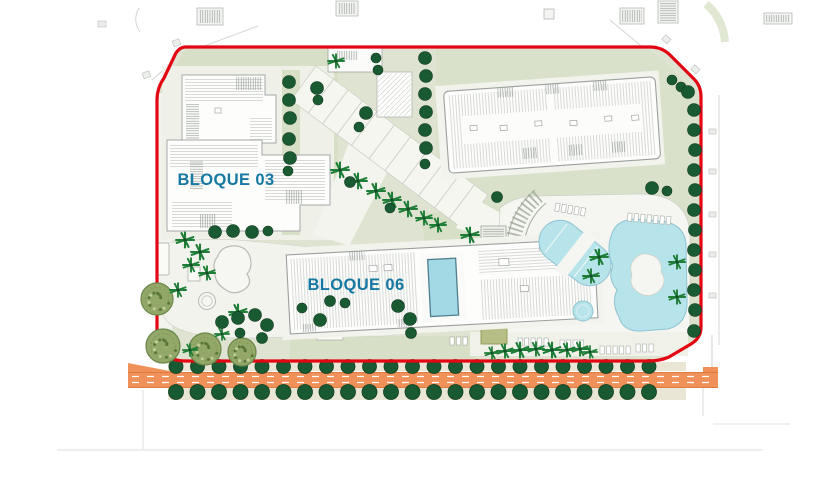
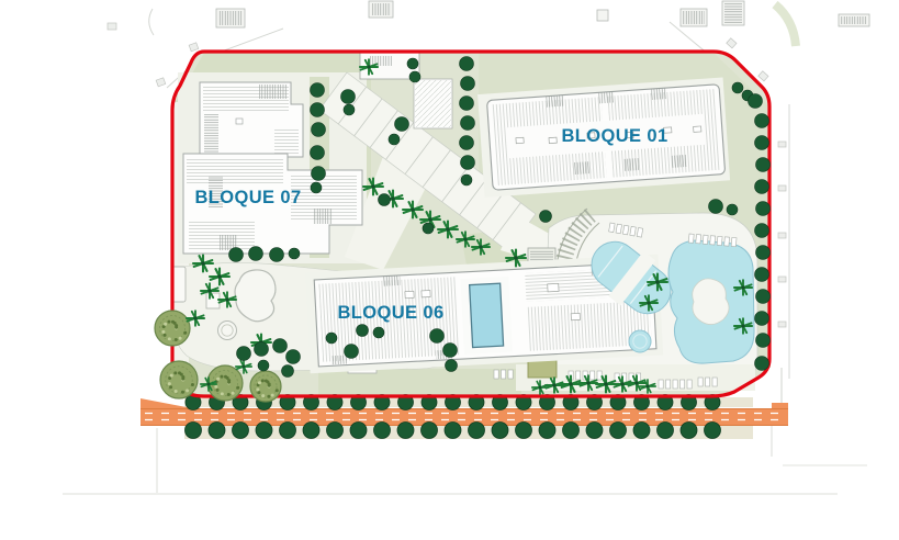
- BLOQUE 03
+ BLOQUE 07
+ BLOQUE 01
  BLOQUE 06
